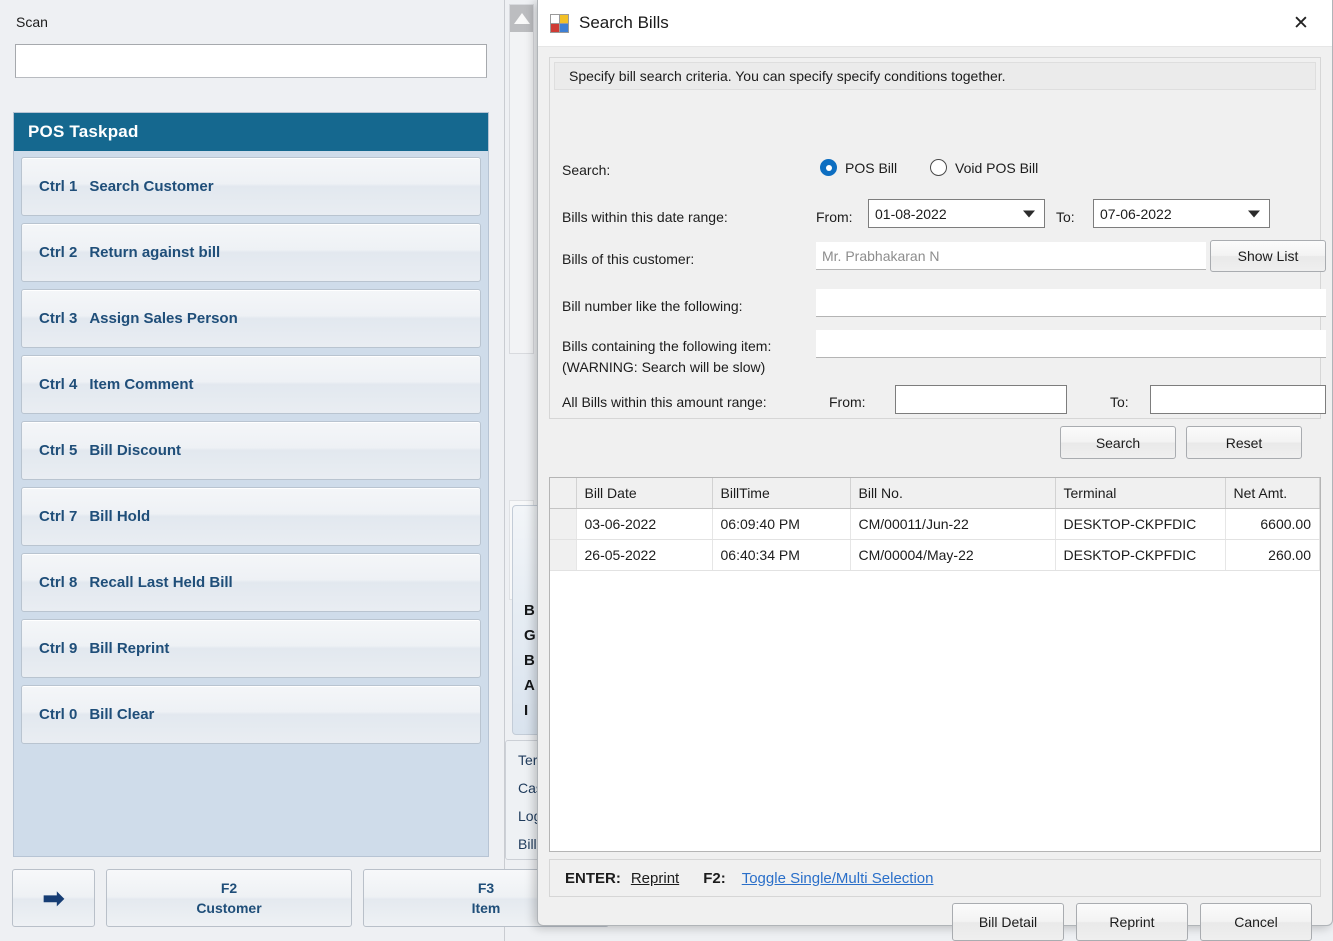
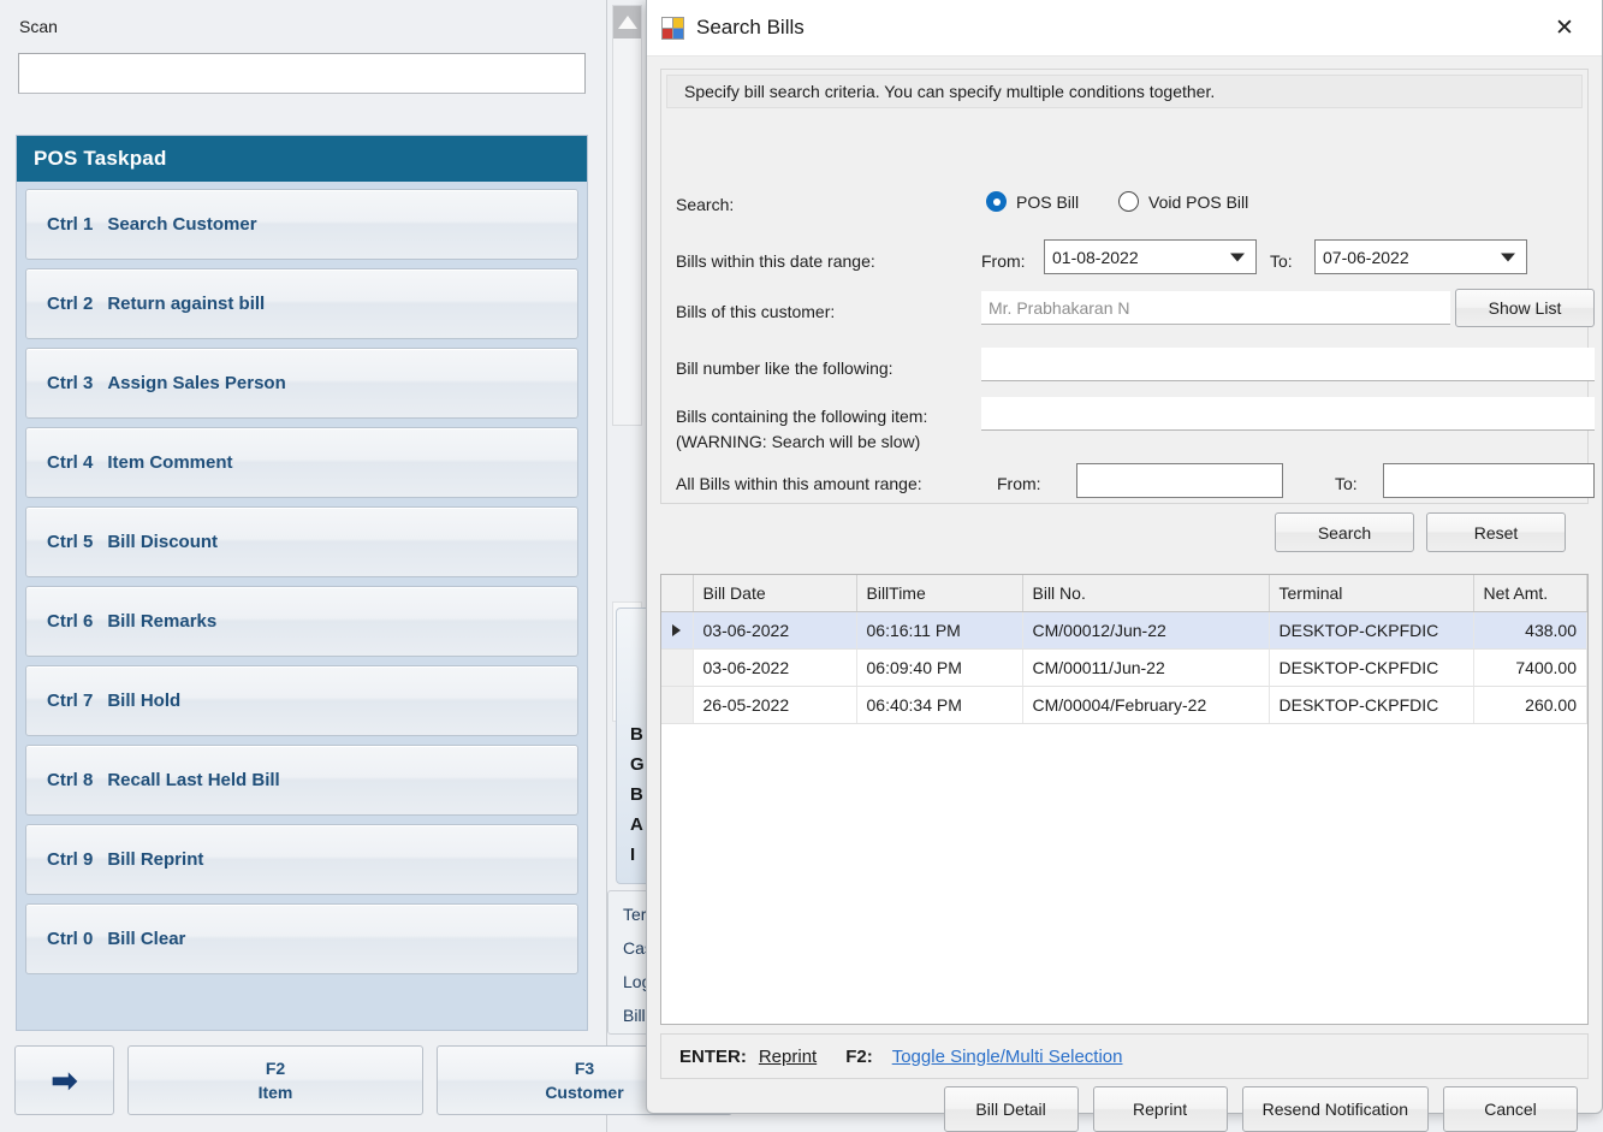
  Scan
  POS Taskpad
  Ctrl 1
  Search Customer
  Ctrl 2
  Return against bill
  Ctrl 3
  Assign Sales Person
  Ctrl 4
  Item Comment
  Ctrl 5
  Bill Discount
+ Ctrl 6
+ Bill Remarks
  Ctrl 7
  Bill Hold
  Ctrl 8
  Recall Last Held Bill
  Ctrl 9
  Bill Reprint
  Ctrl 0
  Bill Clear
  B
  G
  B
  A
  I
  Ter
  Bill
  ➡
  F2
- Customer
+ Item
  F3
- Item
+ Customer
  Search Bills
  ✕
- Specify bill search criteria. You can specify specify conditions together.
+ Specify bill search criteria. You can specify multiple conditions together.
  Search:
  POS Bill
  Void POS Bill
  Bills within this date range:
  From:
  01-08-2022
  To:
  07-06-2022
  Bills of this customer:
  Mr. Prabhakaran N
  Show List
  Bill number like the following:
  Bills containing the following item:
  (WARNING: Search will be slow)
  All Bills within this amount range:
  From:
  To:
  Search
  Reset
  	Bill Date	BillTime	Bill No.	Terminal	Net Amt.
+ 	03-06-2022	06:16:11 PM	CM/00012/Jun-22	DESKTOP-CKPFDIC	438.00
- 	03-06-2022	06:09:40 PM	CM/00011/Jun-22	DESKTOP-CKPFDIC	6600.00
+ 	03-06-2022	06:09:40 PM	CM/00011/Jun-22	DESKTOP-CKPFDIC	7400.00
- 	26-05-2022	06:40:34 PM	CM/00004/May-22	DESKTOP-CKPFDIC	260.00
+ 	26-05-2022	06:40:34 PM	CM/00004/February-22	DESKTOP-CKPFDIC	260.00
  ENTER:
  Reprint
  F2:
  Toggle Single/Multi Selection
  Bill Detail
  Reprint
+ Resend Notification
  Cancel
